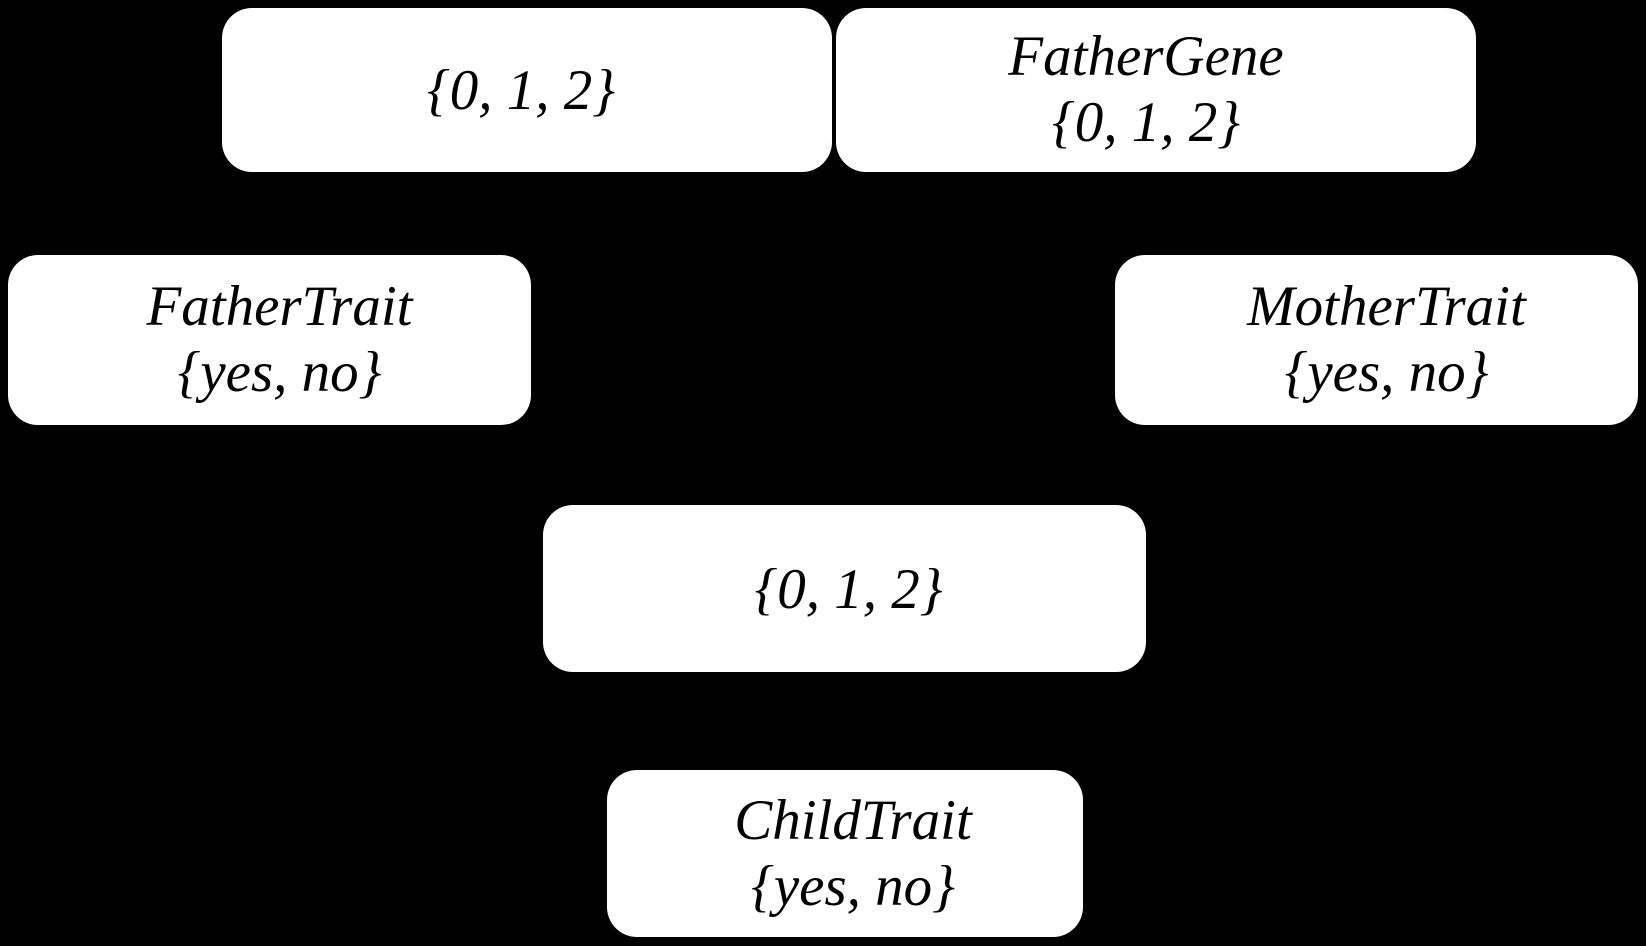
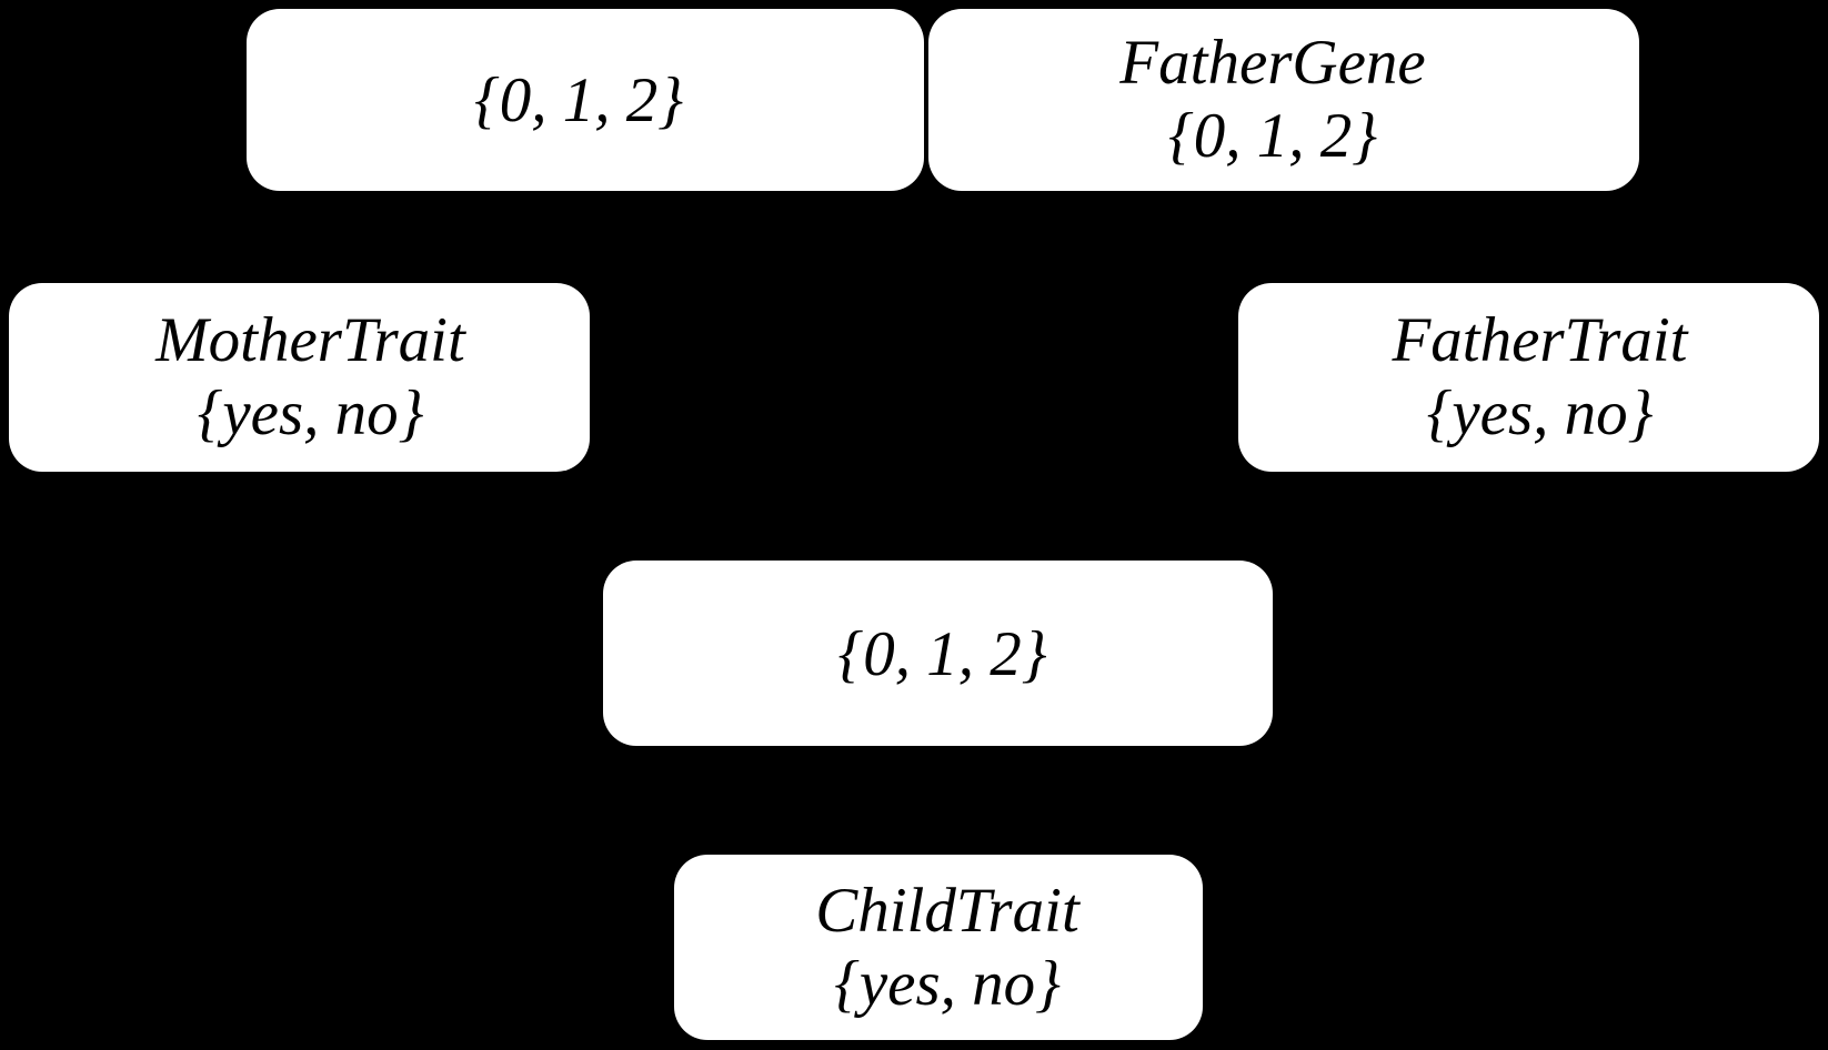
  {0, 1, 2}
  FatherGene
  {0, 1, 2}
- FatherTrait
+ MotherTrait
  {yes, no}
- MotherTrait
+ FatherTrait
  {yes, no}
  {0, 1, 2}
  ChildTrait
  {yes, no}
